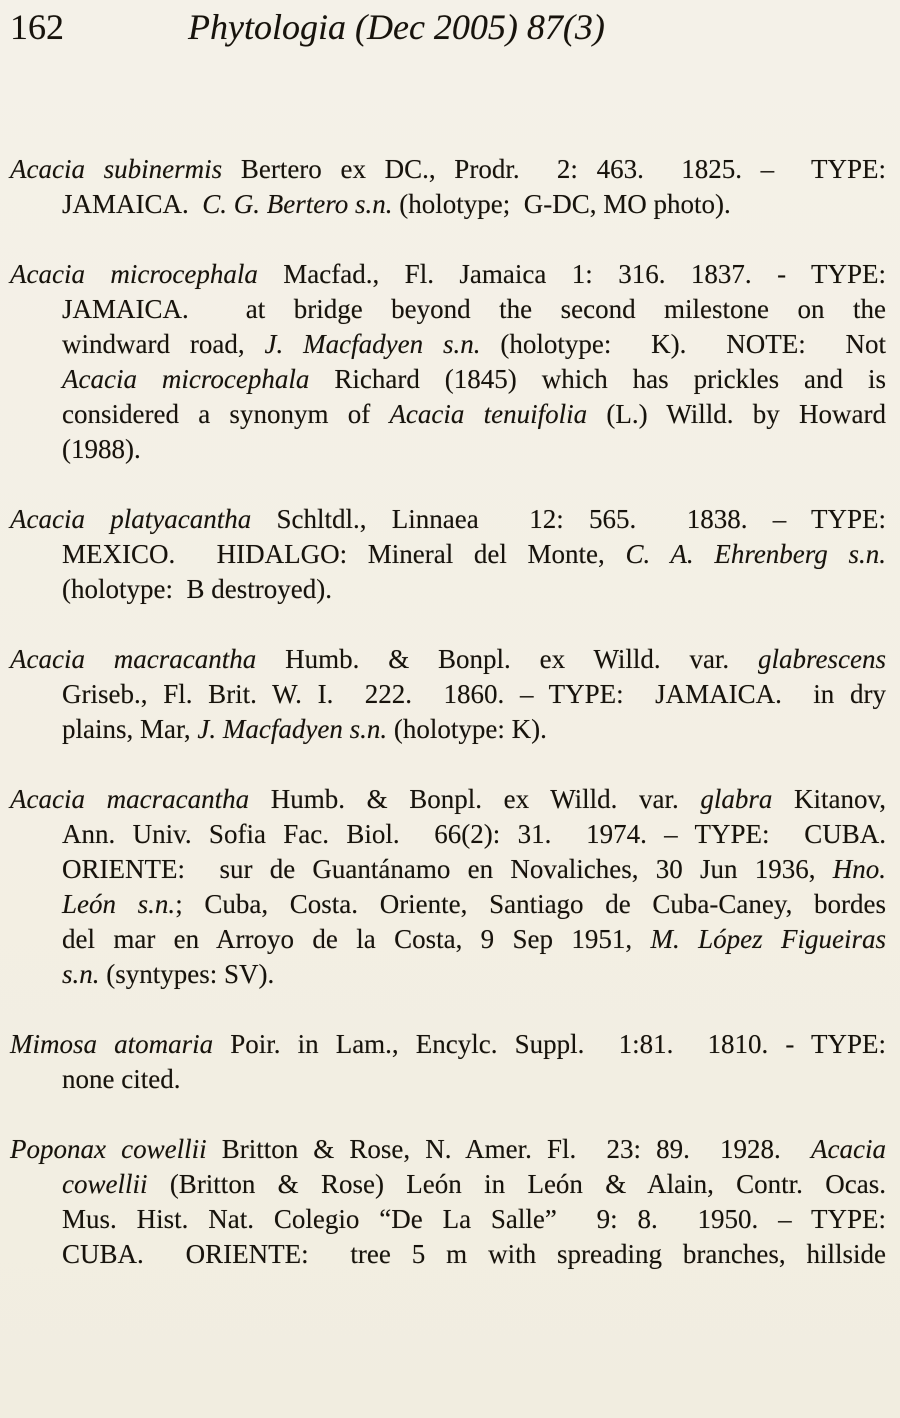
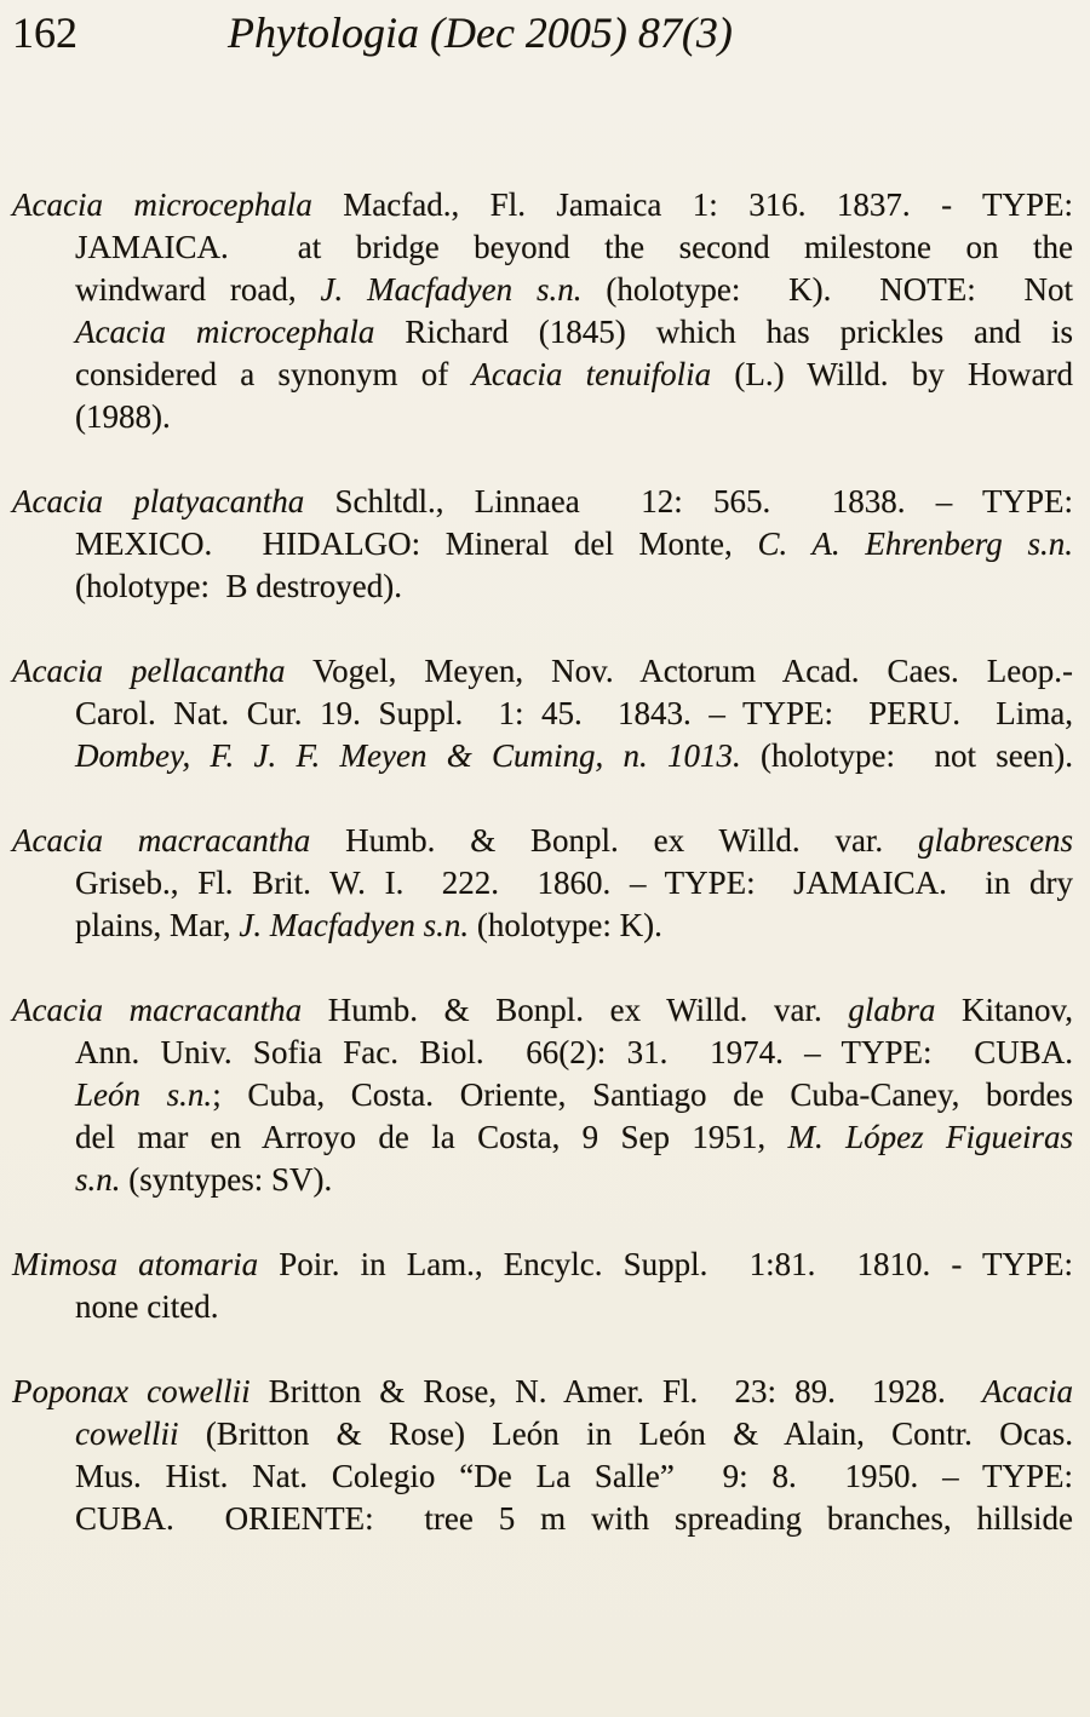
  162
  Phytologia (Dec 2005) 87(3)
- Acacia subinermis Bertero ex DC., Prodr. 2: 463. 1825. – TYPE:
- JAMAICA. C. G. Bertero s.n. (holotype; G-DC, MO photo).
  Acacia microcephala Macfad., Fl. Jamaica 1: 316. 1837. - TYPE:
  JAMAICA. at bridge beyond the second milestone on the
  windward road, J. Macfadyen s.n. (holotype: K). NOTE: Not
  Acacia microcephala Richard (1845) which has prickles and is
  considered a synonym of Acacia tenuifolia (L.) Willd. by Howard
  (1988).
  Acacia platyacantha Schltdl., Linnaea 12: 565. 1838. – TYPE:
  MEXICO. HIDALGO: Mineral del Monte, C. A. Ehrenberg s.n.
  (holotype: B destroyed).
+ Acacia pellacantha Vogel, Meyen, Nov. Actorum Acad. Caes. Leop.-
+ Carol. Nat. Cur. 19. Suppl. 1: 45. 1843. – TYPE: PERU. Lima,
+ Dombey, F. J. F. Meyen & Cuming, n. 1013. (holotype: not seen).
  Acacia macracantha Humb. & Bonpl. ex Willd. var. glabrescens
  Griseb., Fl. Brit. W. I. 222. 1860. – TYPE: JAMAICA. in dry
  plains, Mar, J. Macfadyen s.n. (holotype: K).
  Acacia macracantha Humb. & Bonpl. ex Willd. var. glabra Kitanov,
  Ann. Univ. Sofia Fac. Biol. 66(2): 31. 1974. – TYPE: CUBA.
- ORIENTE: sur de Guantánamo en Novaliches, 30 Jun 1936, Hno.
  León s.n.; Cuba, Costa. Oriente, Santiago de Cuba-Caney, bordes
  del mar en Arroyo de la Costa, 9 Sep 1951, M. López Figueiras
  s.n. (syntypes: SV).
  Mimosa atomaria Poir. in Lam., Encylc. Suppl. 1:81. 1810. - TYPE:
  none cited.
  Poponax cowellii Britton & Rose, N. Amer. Fl. 23: 89. 1928. Acacia
  cowellii (Britton & Rose) León in León & Alain, Contr. Ocas.
  Mus. Hist. Nat. Colegio “De La Salle” 9: 8. 1950. – TYPE:
  CUBA. ORIENTE: tree 5 m with spreading branches, hillside
